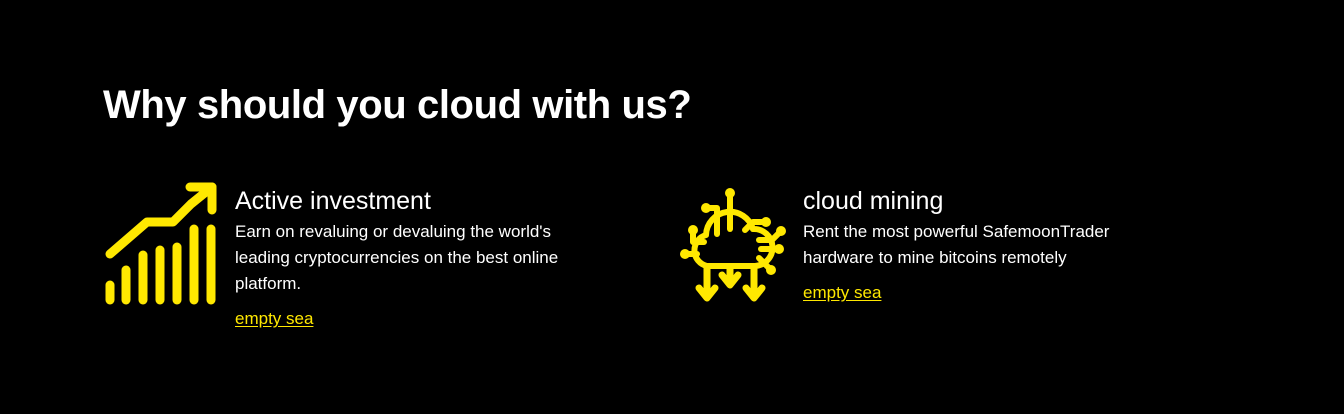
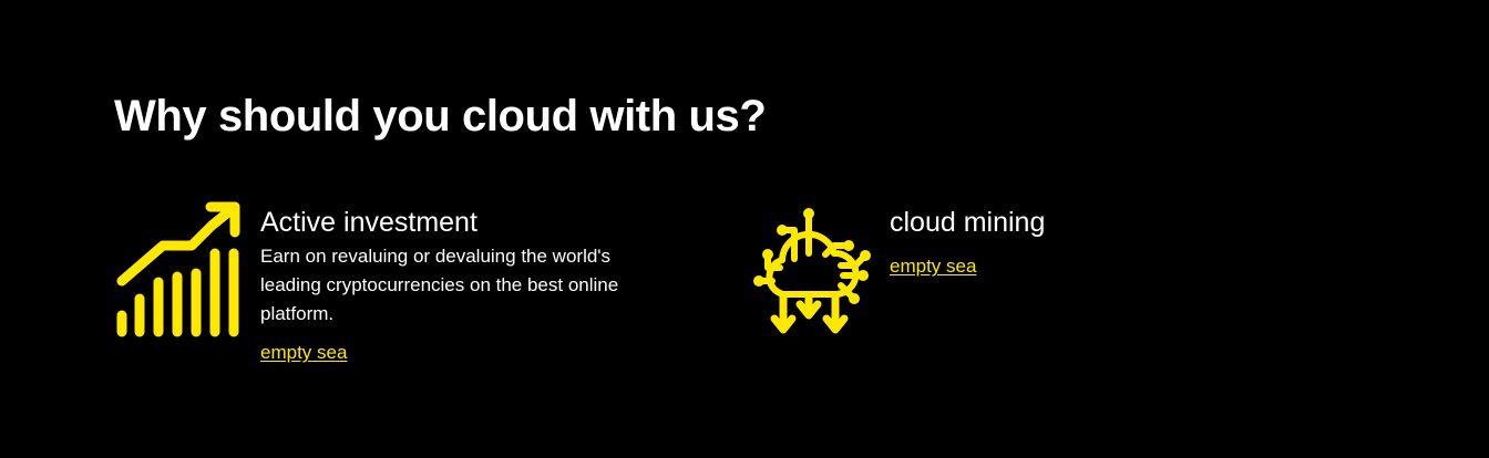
  Why should you cloud with us?
  Active investment
  Earn on revaluing or devaluing the world's leading cryptocurrencies on the best online platform.
  empty sea
  cloud mining
- Rent the most powerful SafemoonTrader hardware to mine bitcoins remotely
  empty sea
